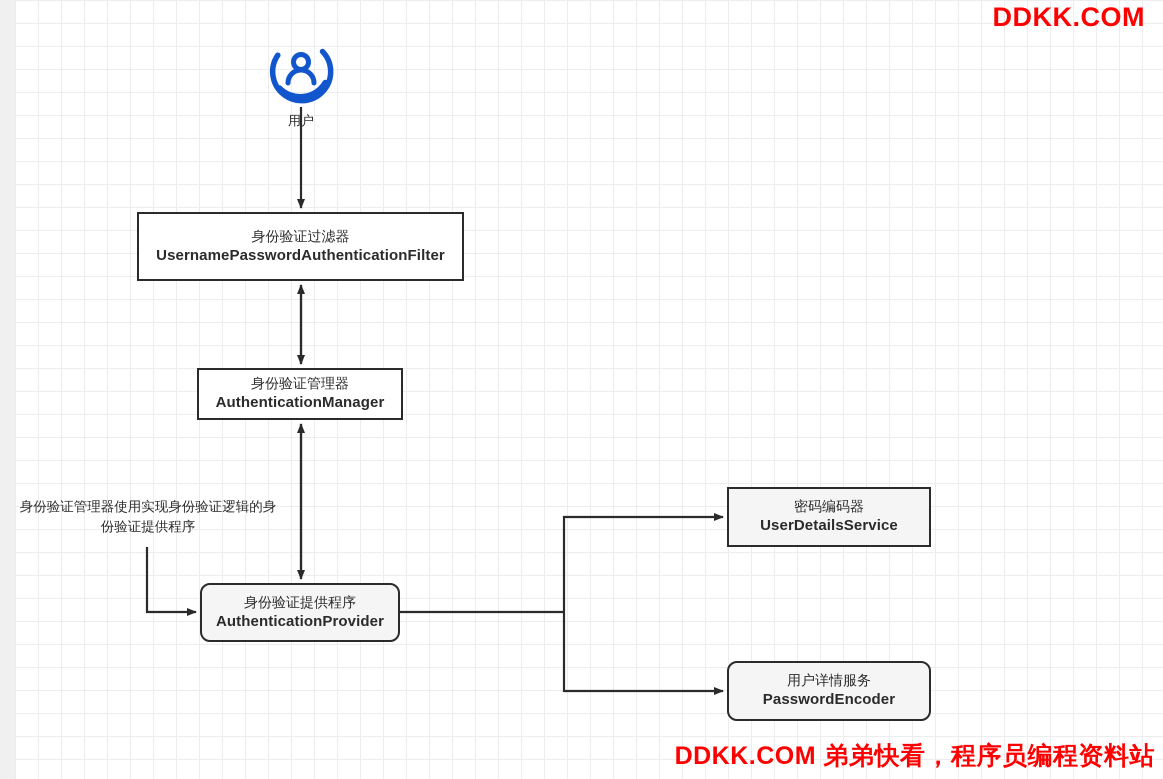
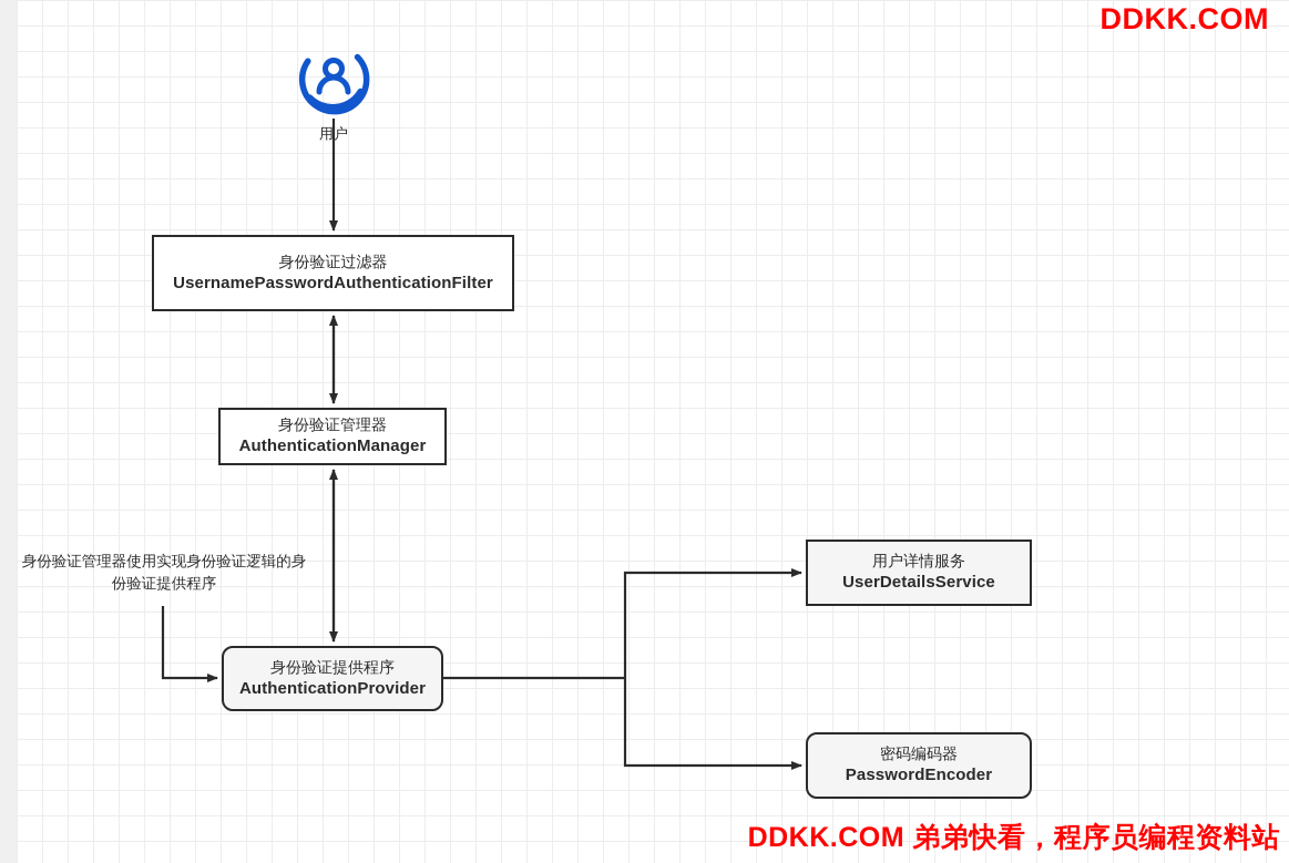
  用户
  身份验证过滤器
  UsernamePasswordAuthenticationFilter
  身份验证管理器
  AuthenticationManager
  身份验证提供程序
  AuthenticationProvider
- 密码编码器
+ 用户详情服务
  UserDetailsService
- 用户详情服务
+ 密码编码器
  PasswordEncoder
  身份验证管理器使用实现身份验证逻辑的身份验证提供程序
  DDKK.COM
  DDKK.COM 弟弟快看，程序员编程资料站
